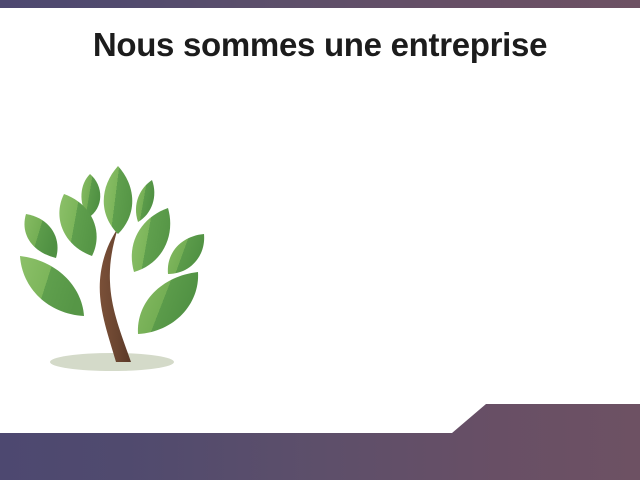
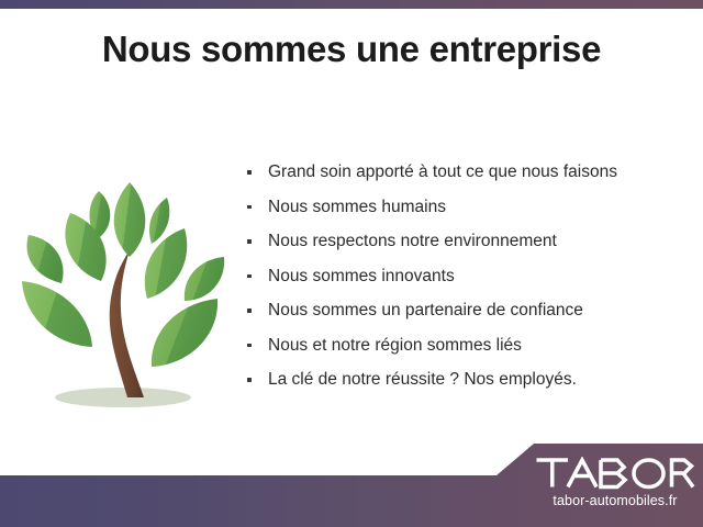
  Nous sommes une entreprise
+ Grand soin apporté à tout ce que nous faisons
+ Nous sommes humains
+ Nous respectons notre environnement
+ Nous sommes innovants
+ Nous sommes un partenaire de confiance
+ Nous et notre région sommes liés
+ La clé de notre réussite ? Nos employés.
+ tabor-automobiles.fr
